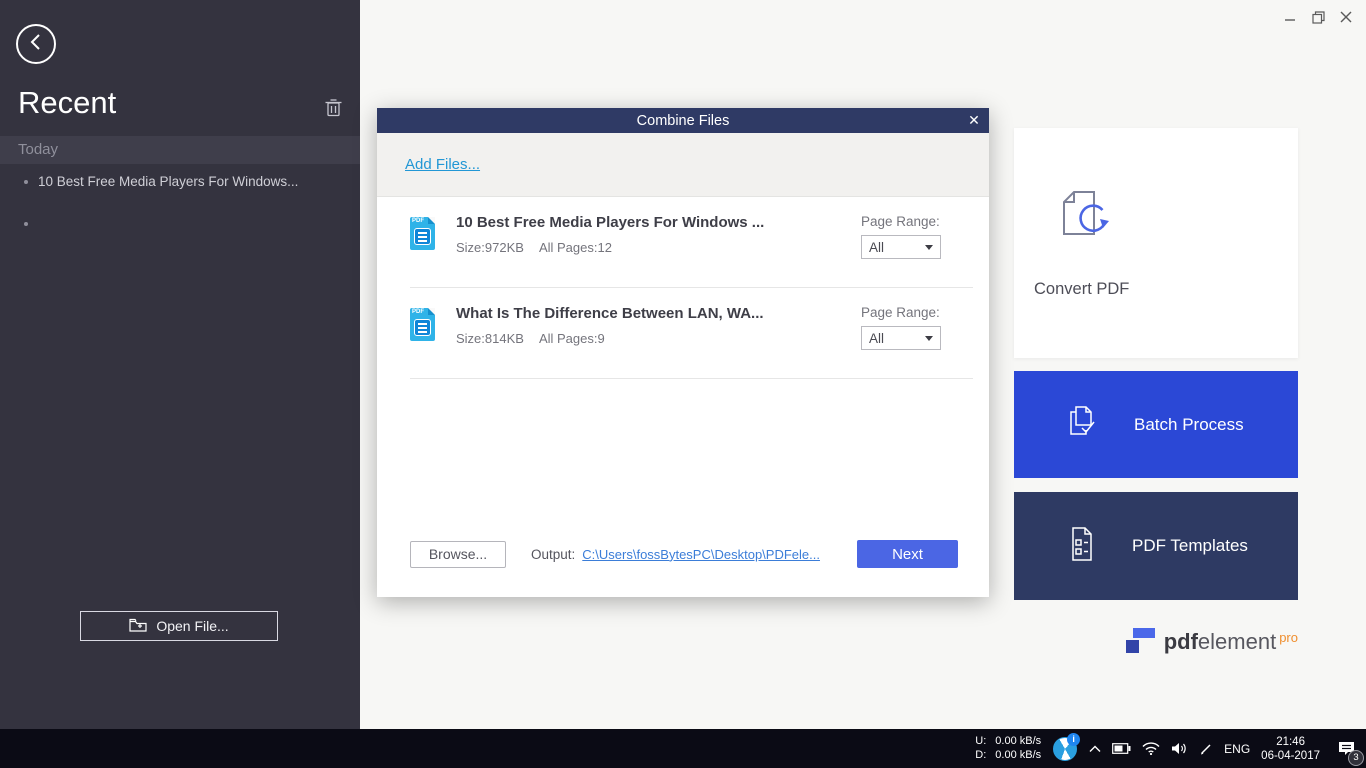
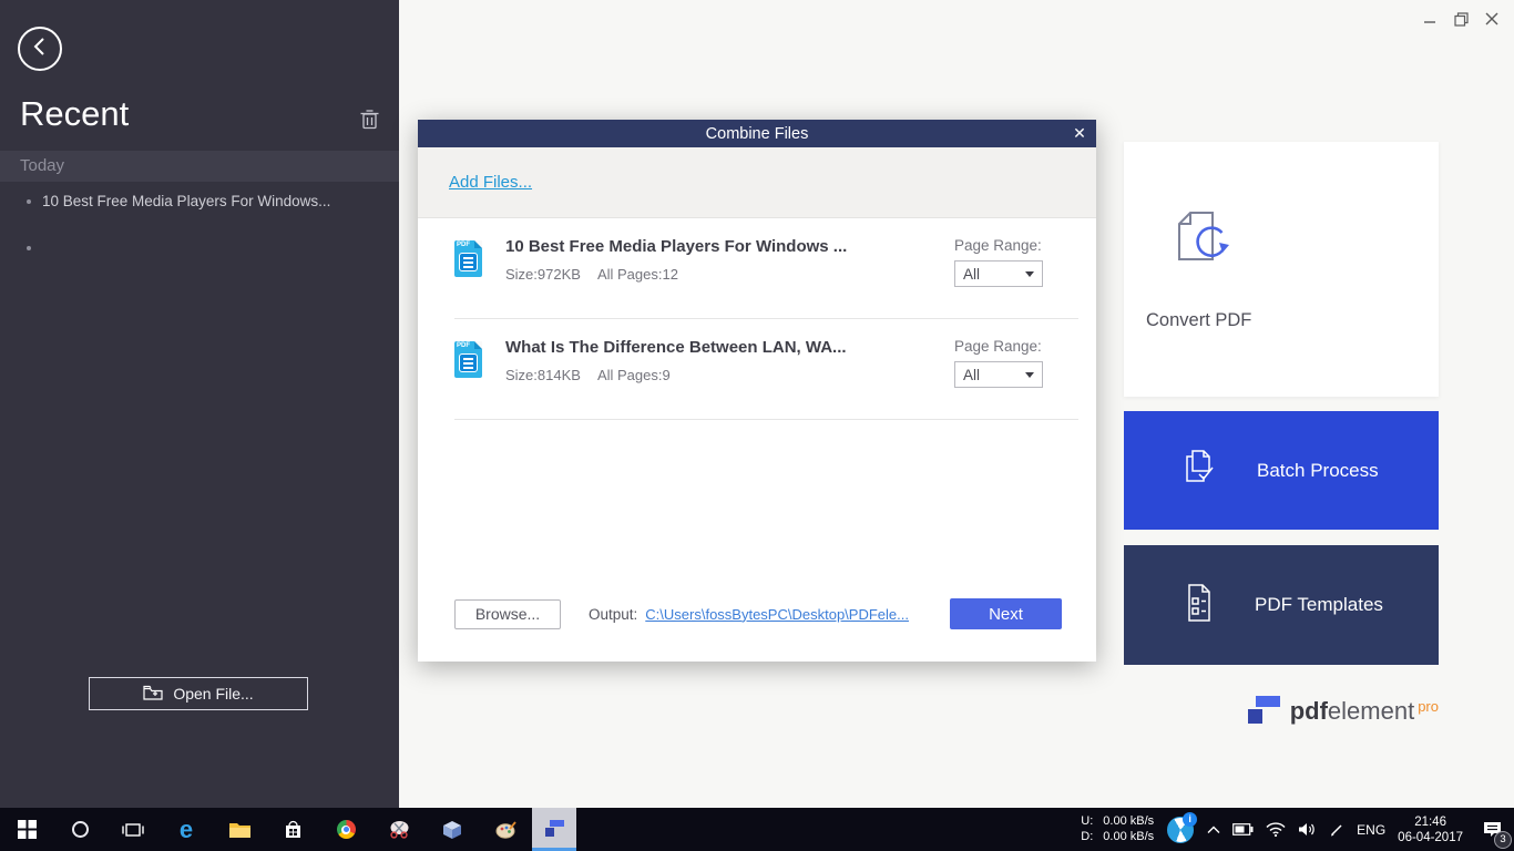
  Recent
  Today
  10 Best Free Media Players For Windows...
  Open File...
  Convert PDF
  Batch Process
  PDF Templates
  pdf
  element
  pro
  Combine Files
  ✕
  Add Files...
  10 Best Free Media Players For Windows ...
  Size:972KB
  All Pages:12
  Page Range:
  All
  What Is The Difference Between LAN, WA...
  Size:814KB
  All Pages:9
  Page Range:
  All
  Browse...
  Output:
  C:\Users\fossBytesPC\Desktop\PDFele...
  Next
+ e
  U:
  0.00 kB/s
  D:
  0.00 kB/s
  i
  ENG
  21:46
  06-04-2017
  3
